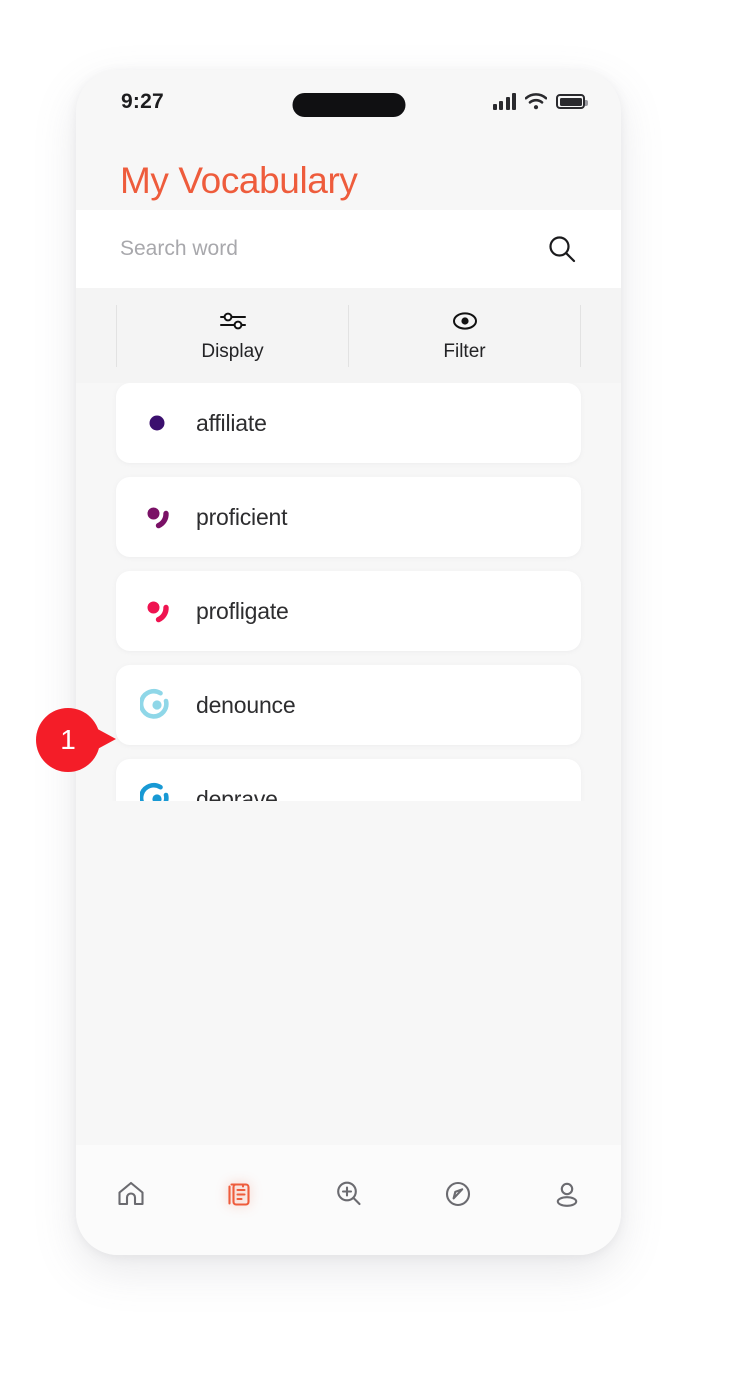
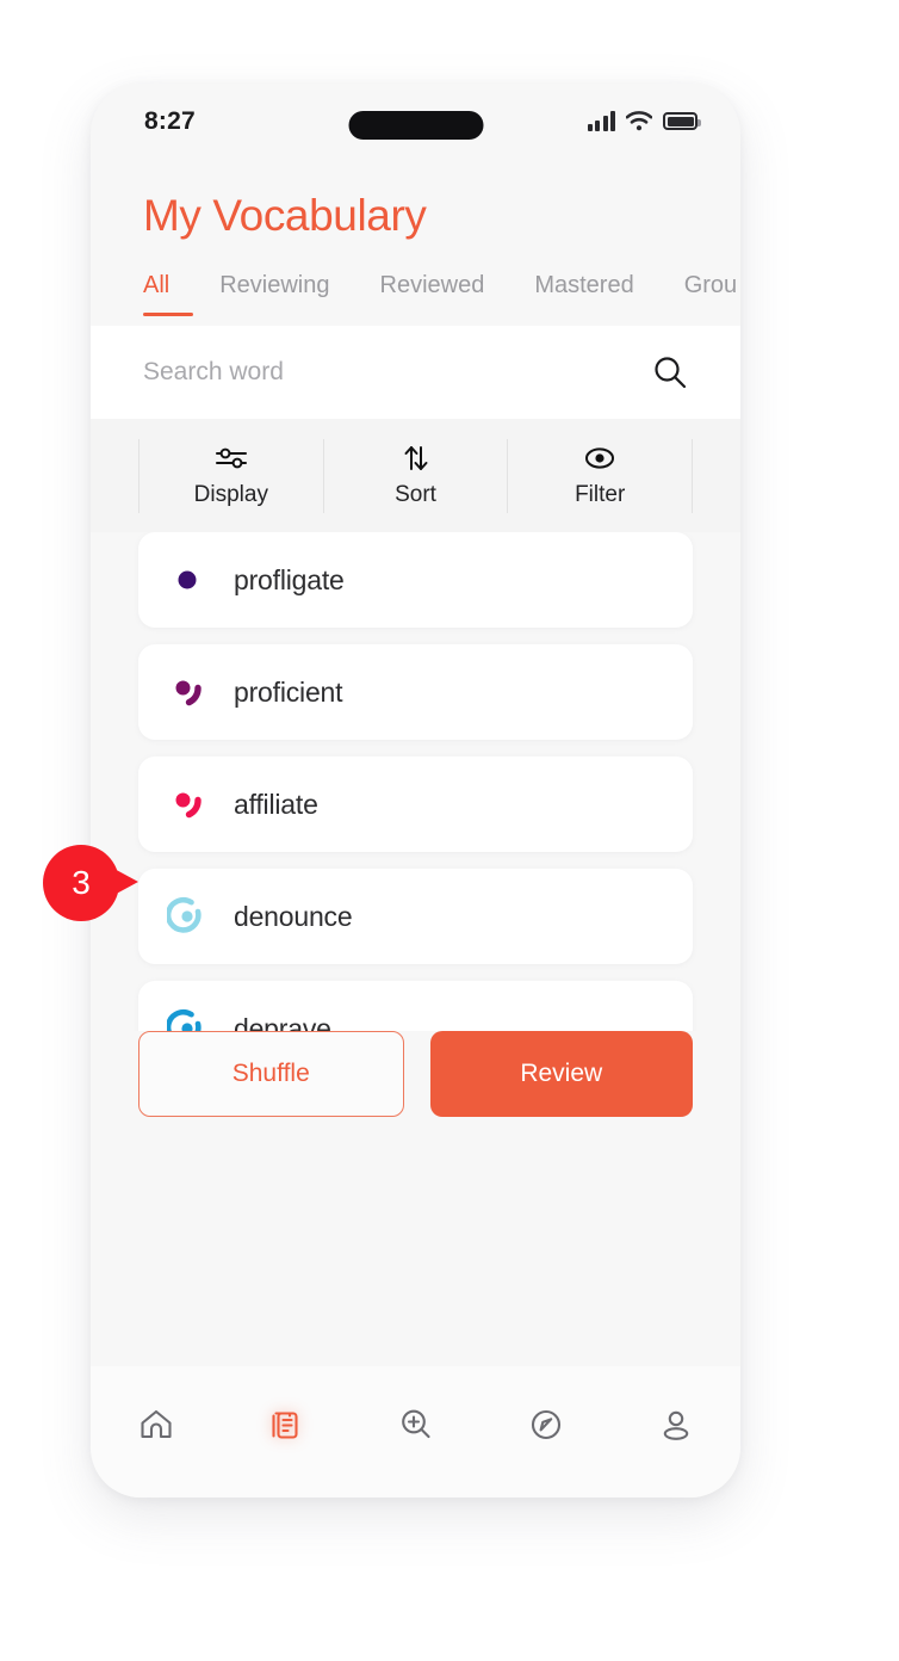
- 9:27
+ 8:27
  My Vocabulary
+ All
+ Reviewing
+ Reviewed
+ Mastered
+ Grou
  Search word
  Display
+ Sort
  Filter
- affiliate
+ profligate
  proficient
- profligate
+ affiliate
  denounce
  deprave
+ Shuffle
+ Review
- 1
+ 3
